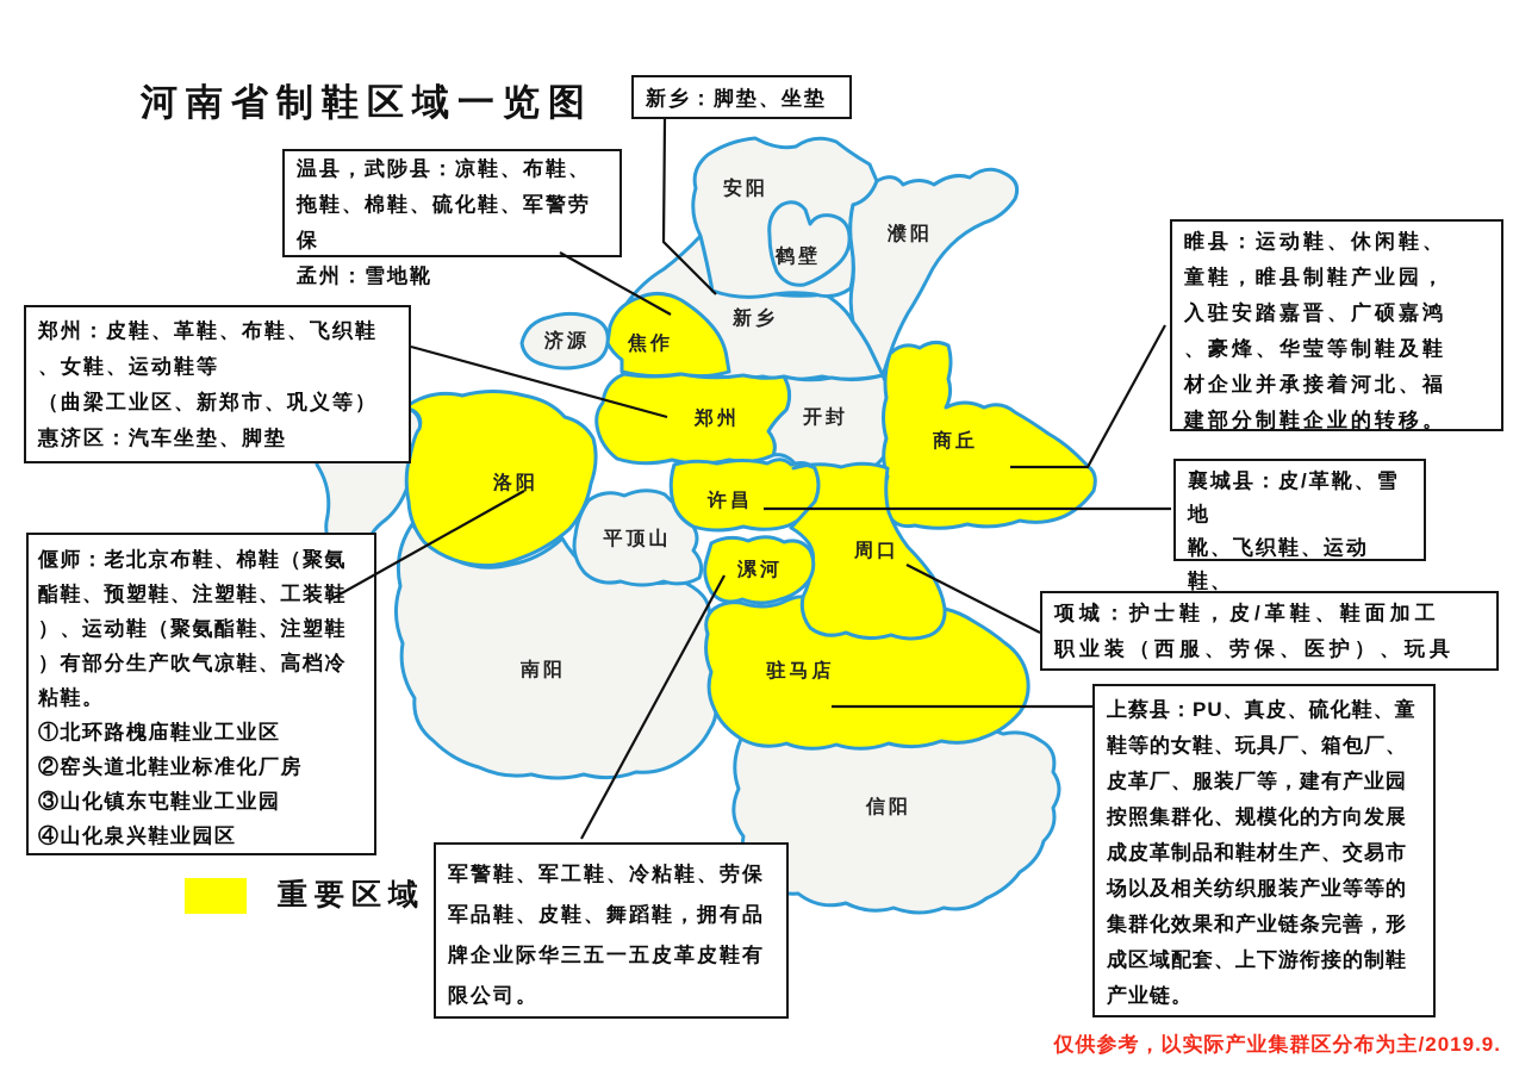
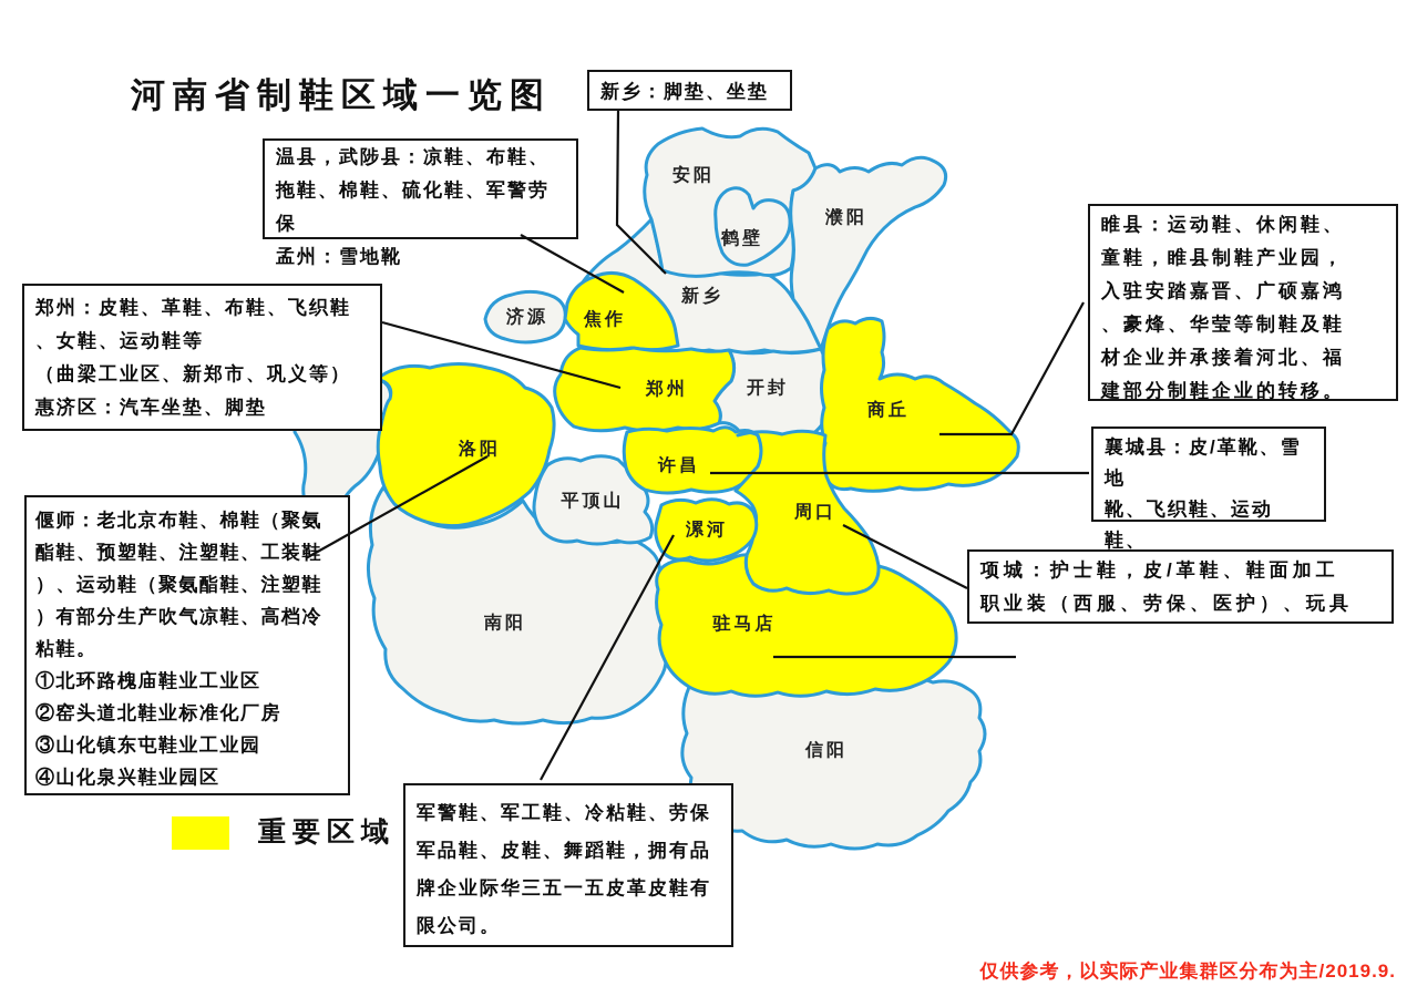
  安阳
  鹤壁
  濮阳
  新乡
  济源
  焦作
  郑州
  开封
  商丘
  洛阳
  许昌
  平顶山
  漯河
  周口
  南阳
  驻马店
  信阳
  新乡：脚垫、坐垫
  温县，武陟县：凉鞋、布鞋、
  拖鞋、棉鞋、硫化鞋、军警劳保
  孟州：雪地靴
  郑州：皮鞋、革鞋、布鞋、飞织鞋
  、女鞋、运动鞋等
  （曲梁工业区、新郑市、巩义等）
  惠济区：汽车坐垫、脚垫
  偃师：老北京布鞋、棉鞋（聚氨
  酯鞋、预塑鞋、注塑鞋、工装鞋
  ）、运动鞋（聚氨酯鞋、注塑鞋
  ）有部分生产吹气凉鞋、高档冷
  粘鞋。
  ①北环路槐庙鞋业工业区
  ②窑头道北鞋业标准化厂房
  ③山化镇东屯鞋业工业园
  ④山化泉兴鞋业园区
  睢县：运动鞋、休闲鞋、
  童鞋，睢县制鞋产业园，
  入驻安踏嘉晋、广硕嘉鸿
  、豪烽、华莹等制鞋及鞋
  材企业并承接着河北、福
  建部分制鞋企业的转移。
  襄城县：皮/革靴、雪地
  靴、飞织鞋、运动鞋、
  项城：护士鞋，皮/革鞋、鞋面加工
  职业装（西服、劳保、医护）、玩具
- 上蔡县：PU、真皮、硫化鞋、童
- 鞋等的女鞋、玩具厂、箱包厂、
- 皮革厂、服装厂等，建有产业园
- 按照集群化、规模化的方向发展
- 成皮革制品和鞋材生产、交易市
- 场以及相关纺织服装产业等等的
- 集群化效果和产业链条完善，形
- 成区域配套、上下游衔接的制鞋
- 产业链。
  军警鞋、军工鞋、冷粘鞋、劳保
  军品鞋、皮鞋、舞蹈鞋，拥有品
  牌企业际华三五一五皮革皮鞋有
  限公司。
  河南省制鞋区域一览图
  重要区域
  仅供参考，以实际产业集群区分布为主/2019.9.
